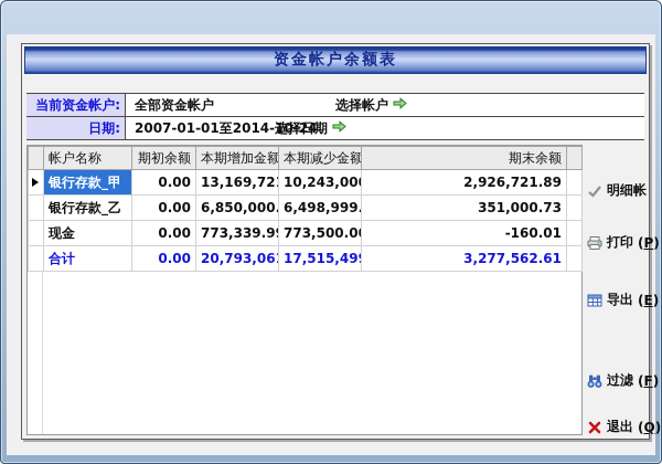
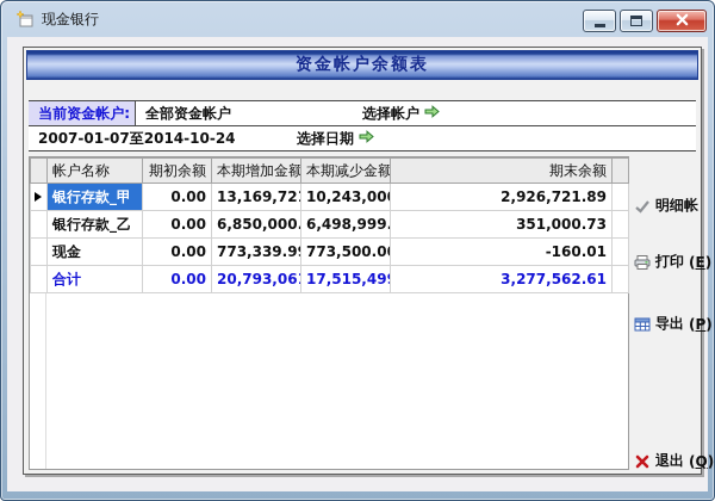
+ 现金银行
  资金帐户余额表
  当前资金帐户:
  全部资金帐户
  选择帐户
- 日期:
- 2007-01-01至2014-10-24
+ 2007-01-07至2014-10-24
  选择日期
  	帐户名称	期初余额	本期增加金额	本期减少金额	期末余额
  	银行存款_甲	0.00	13,169,72	10,243,00	2,926,721.89
  	银行存款_乙	0.00	6,850,000.	6,498,999.	351,000.73
  	现金	0.00	773,339.9	773,500.0	-160.01
  	合计	0.00	20,793,06	17,515,49	3,277,562.61
  明细帐
  打印
- P
+ E
  导出
- E
+ P
- 过滤
- F
  退出
  Q
